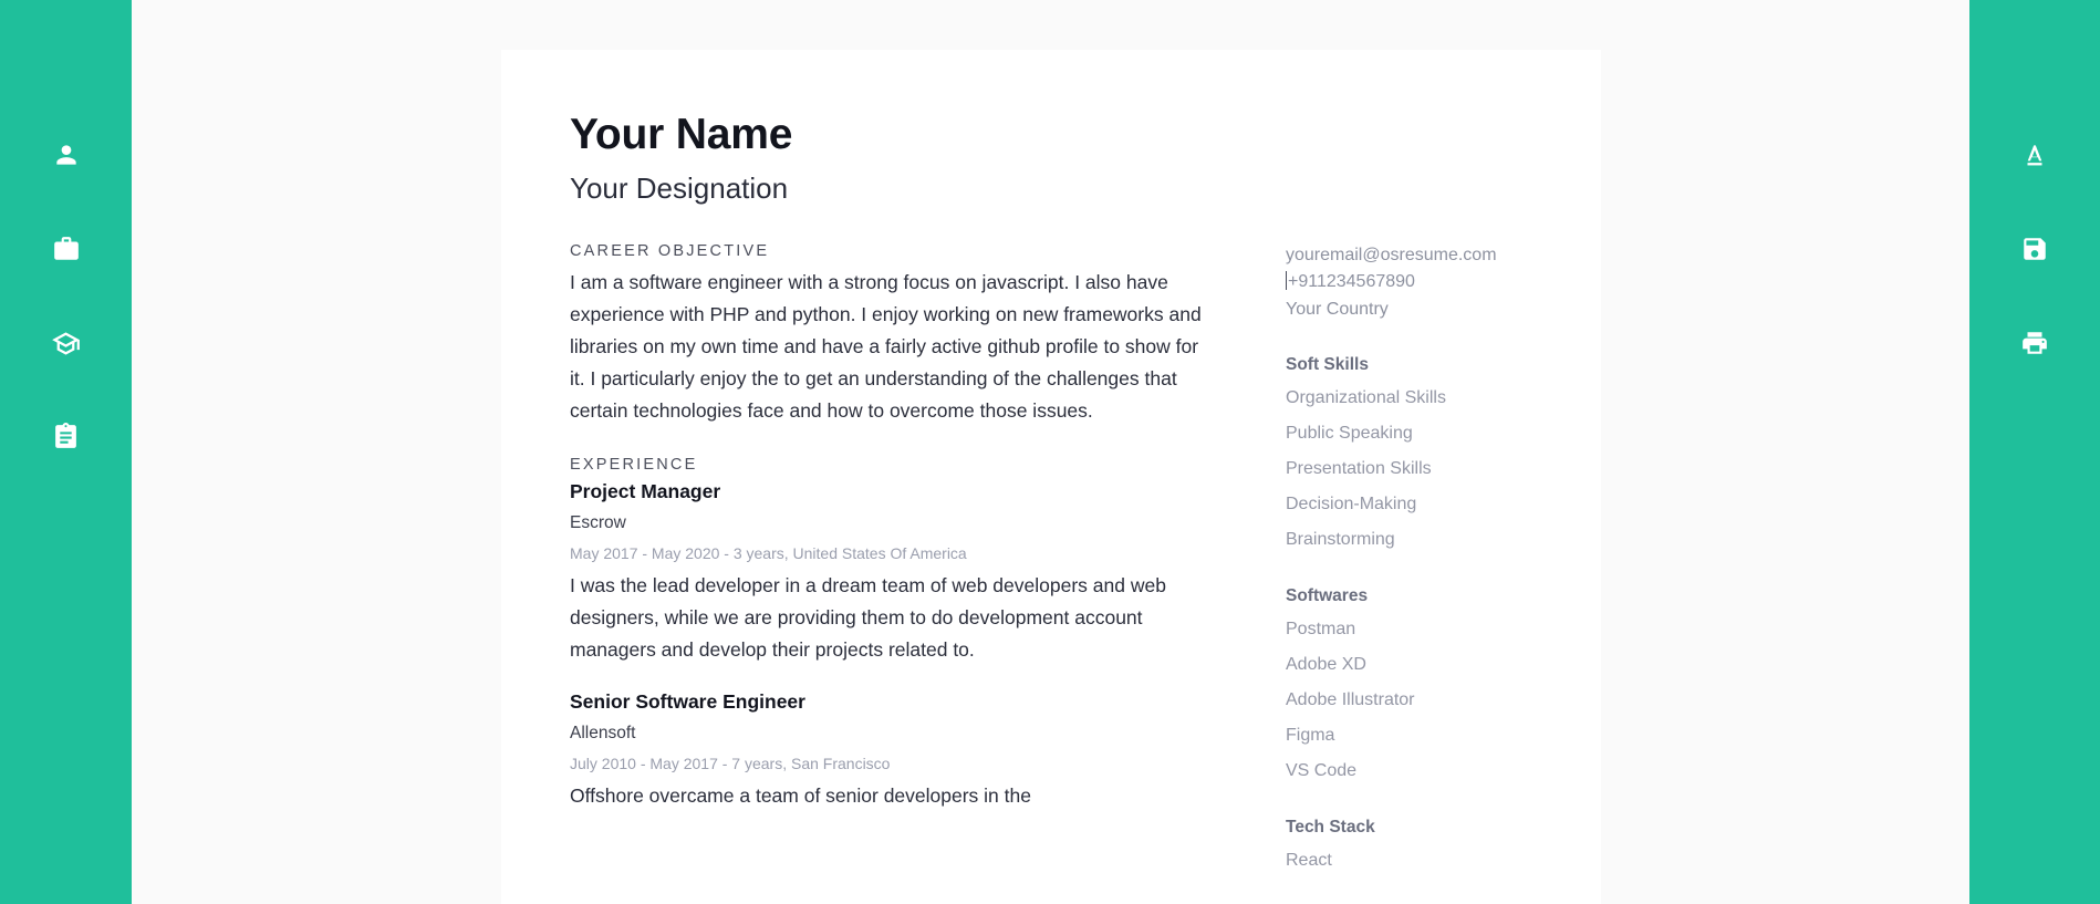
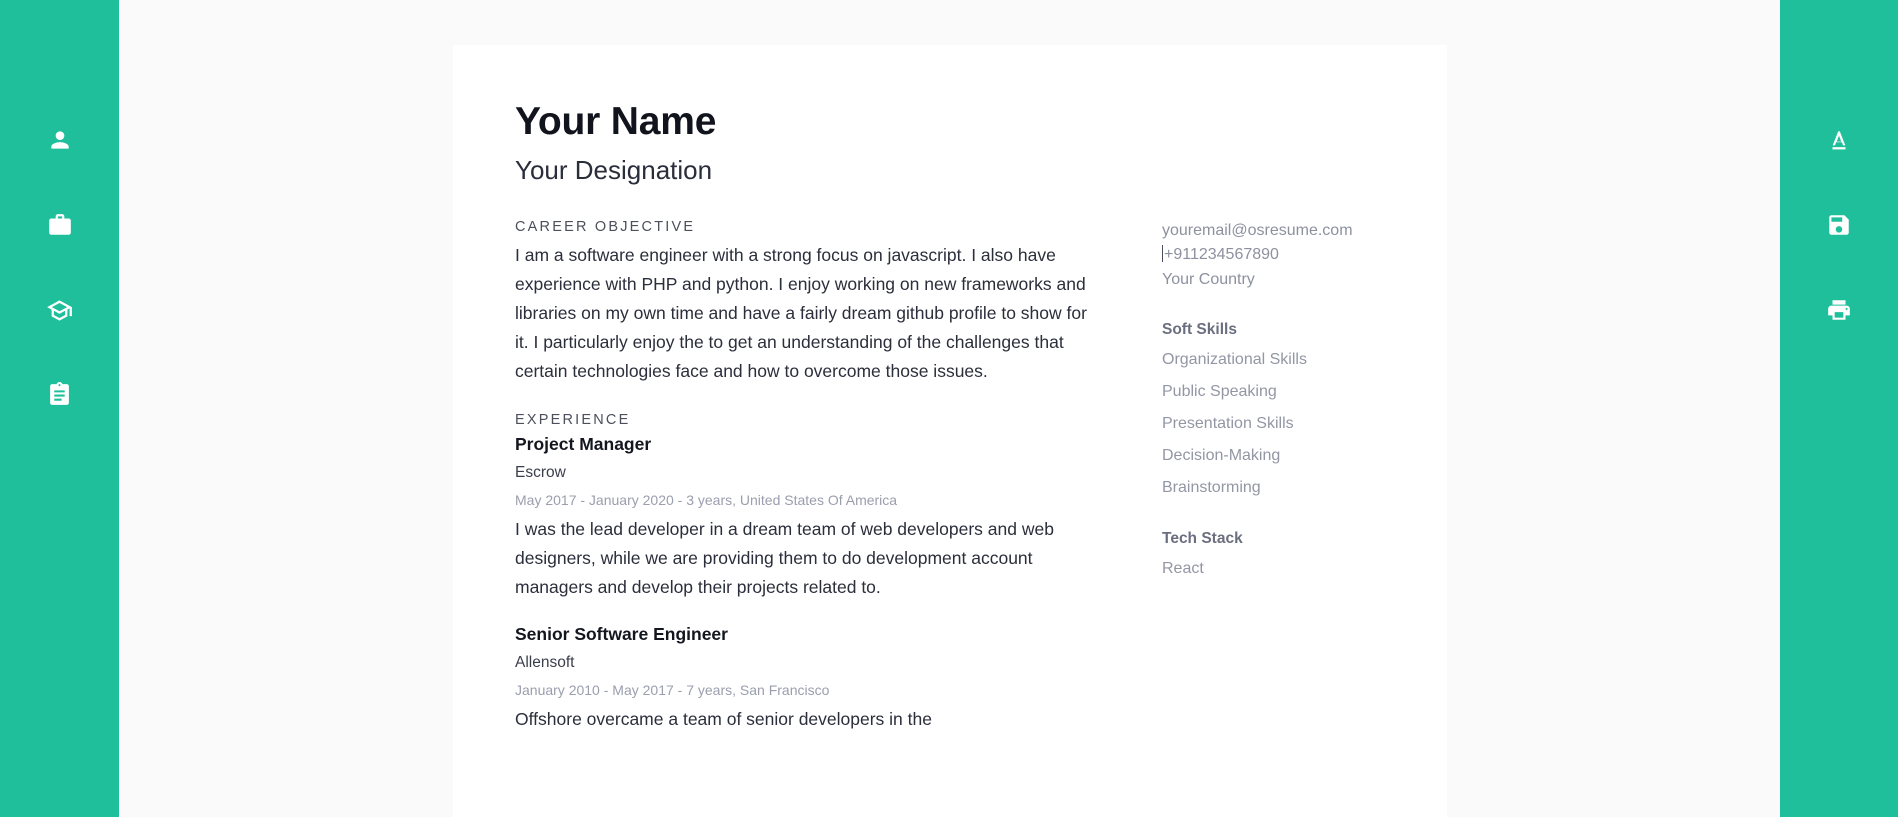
  Your Name
  Your Designation
  CAREER OBJECTIVE
- I am a software engineer with a strong focus on javascript. I also have experience with PHP and python. I enjoy working on new frameworks and libraries on my own time and have a fairly active github profile to show for it. I particularly enjoy the to get an understanding of the challenges that certain technologies face and how to overcome those issues.
+ I am a software engineer with a strong focus on javascript. I also have experience with PHP and python. I enjoy working on new frameworks and libraries on my own time and have a fairly dream github profile to show for it. I particularly enjoy the to get an understanding of the challenges that certain technologies face and how to overcome those issues.
  EXPERIENCE
  Project Manager
  Escrow
- May 2017 - May 2020 - 3 years, United States Of America
+ May 2017 - January 2020 - 3 years, United States Of America
  I was the lead developer in a dream team of web developers and web designers, while we are providing them to do development account managers and develop their projects related to.
  Senior Software Engineer
  Allensoft
- July 2010 - May 2017 - 7 years, San Francisco
+ January 2010 - May 2017 - 7 years, San Francisco
  Offshore overcame a team of senior developers in the
  youremail@osresume.com
  +911234567890
  Your Country
  Soft Skills
  Organizational Skills
  Public Speaking
  Presentation Skills
  Decision-Making
  Brainstorming
- Softwares
- Postman
- Adobe XD
- Adobe Illustrator
- Figma
- VS Code
  Tech Stack
  React
